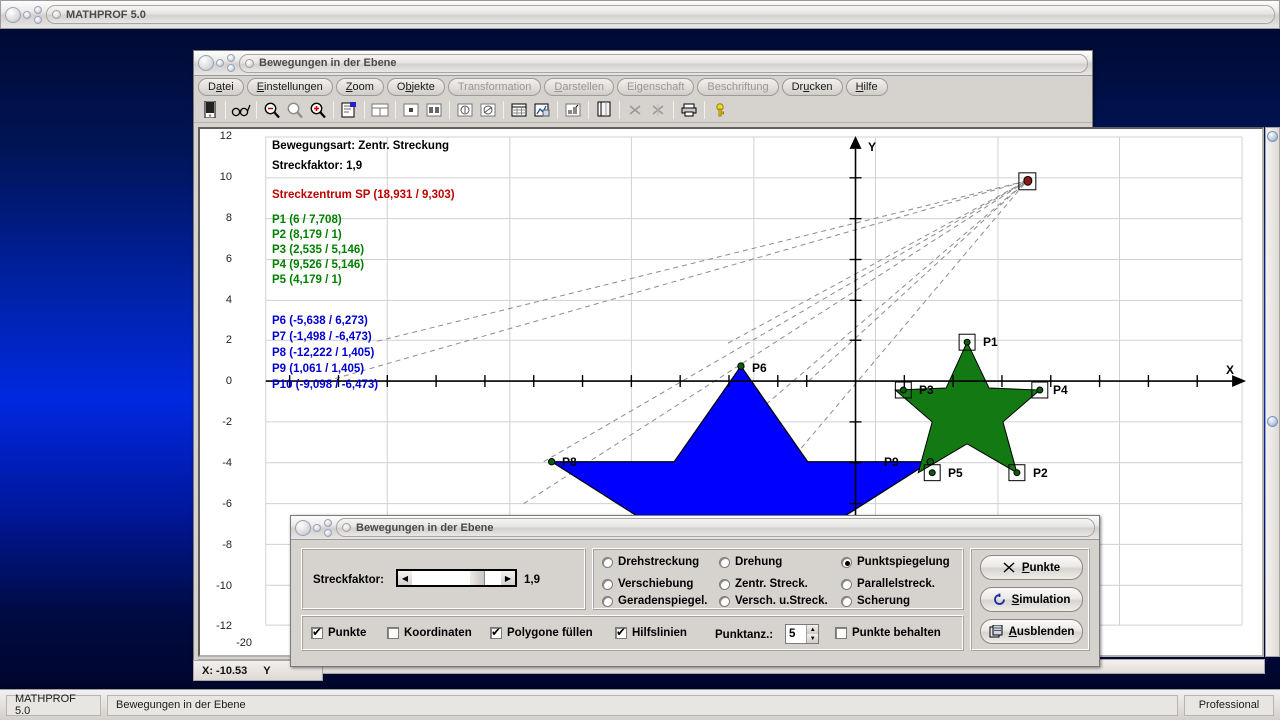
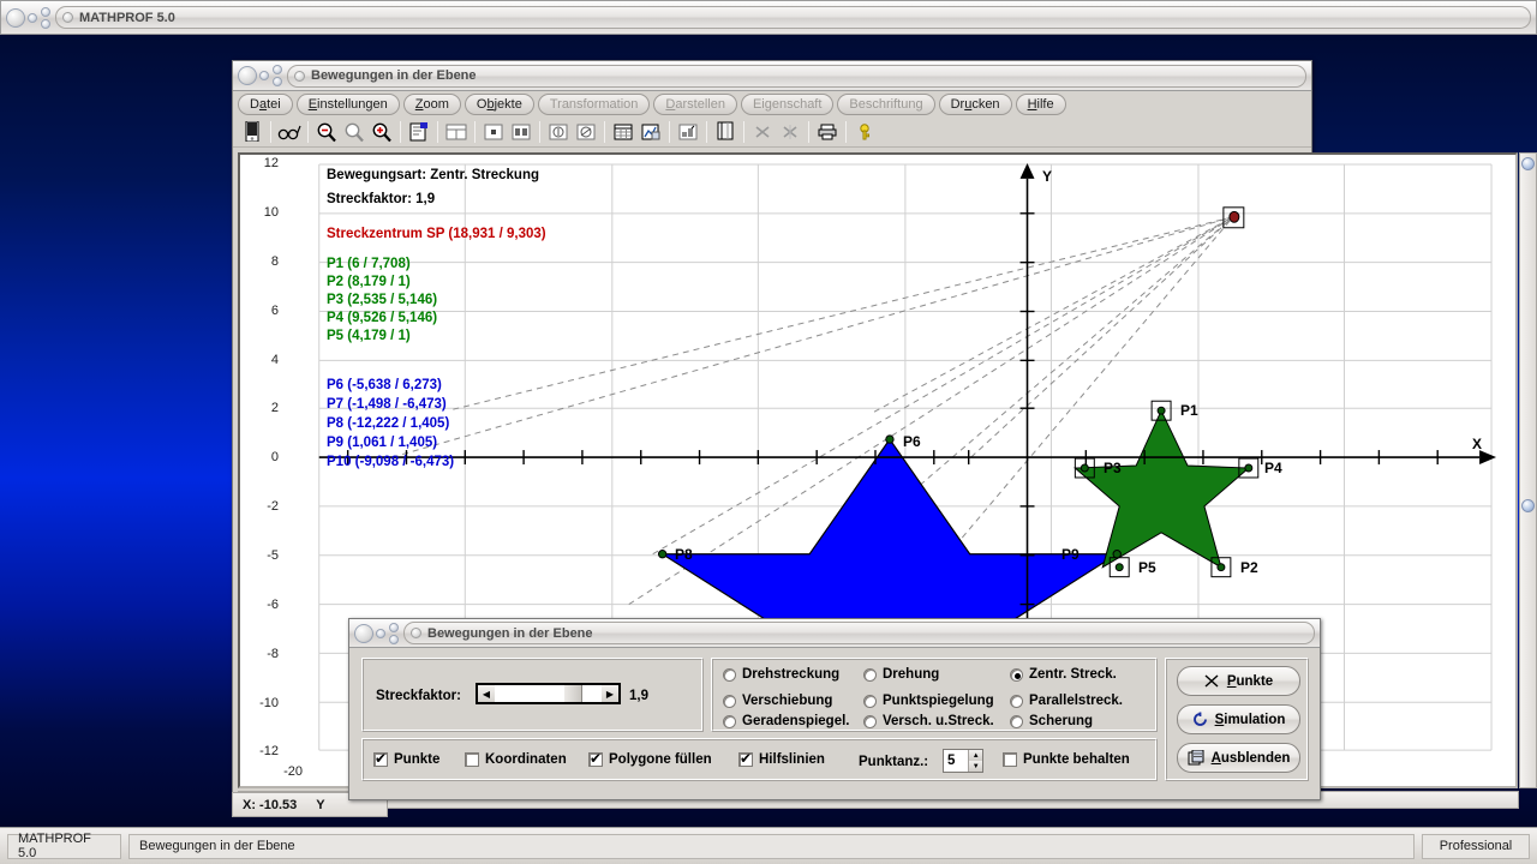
  MATHPROF 5.0
  Bewegungen in der Ebene
  Datei
  Einstellungen
  Zoom
  Objekte
  Transformation
  Darstellen
  Eigenschaft
  Beschriftung
  Drucken
  Hilfe
  12
  10
  8
  6
  4
  2
  0
  -2
- -4
+ -5
  -6
  -8
  -10
  -12
  -20
  Y
  X
  Bewegungsart: Zentr. Streckung
  Streckfaktor: 1,9
  Streckzentrum SP (18,931 / 9,303)
  P1 (6 / 7,708)
  P2 (8,179 / 1)
  P3 (2,535 / 5,146)
  P4 (9,526 / 5,146)
  P5 (4,179 / 1)
  P6 (-5,638 / 6,273)
  P7 (-1,498 / -6,473)
  P8 (-12,222 / 1,405)
  P9 (1,061 / 1,405)
  P10 (-9,098 / -6,473)
  P1
  P2
  P3
  P4
  P5
  P6
  P8
  P9
  X: -10.53
  Y
  Bewegungen in der Ebene
  Streckfaktor:
  ◀
  ▶
  1,9
  Drehstreckung
  Drehung
- Punktspiegelung
+ Zentr. Streck.
  Verschiebung
- Zentr. Streck.
+ Punktspiegelung
  Parallelstreck.
  Geradenspiegel.
  Versch. u.Streck.
  Scherung
  Punkte
  Koordinaten
  Polygone füllen
  Hilfslinien
  Punktanz.:
  5
  Punkte behalten
  Punkte
  Simulation
  Ausblenden
  MATHPROF 5.0
  Bewegungen in der Ebene
  Professional
